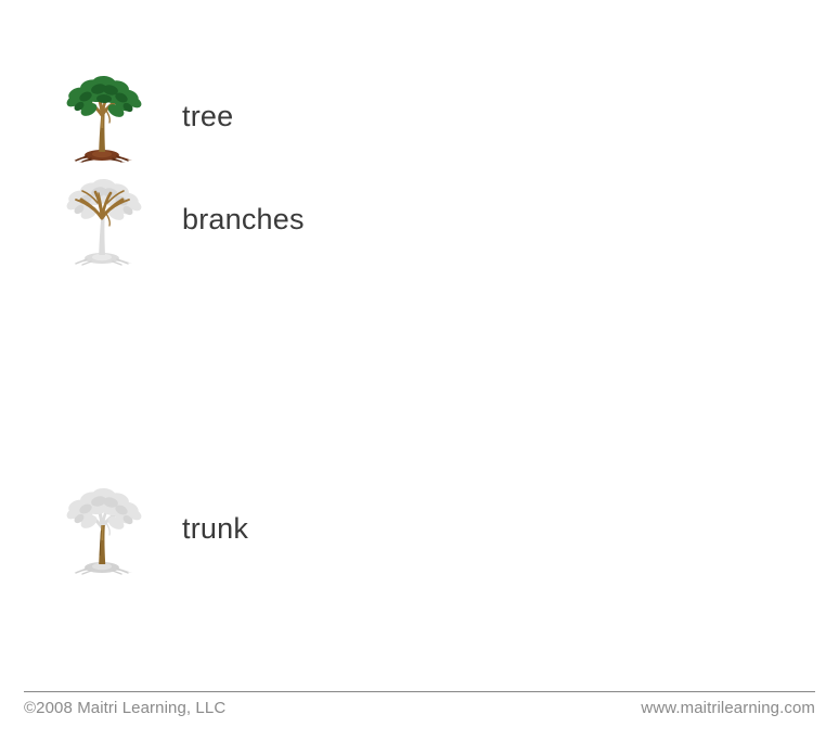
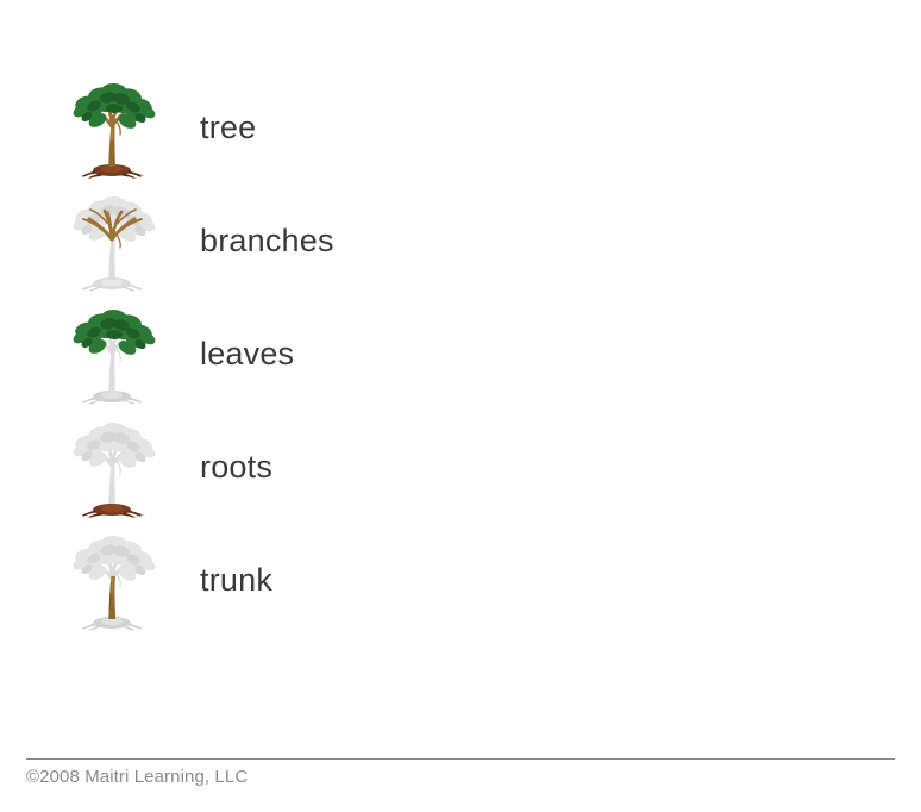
  tree
  branches
+ leaves
+ roots
  trunk
  ©2008 Maitri Learning, LLC
- www.maitrilearning.com
